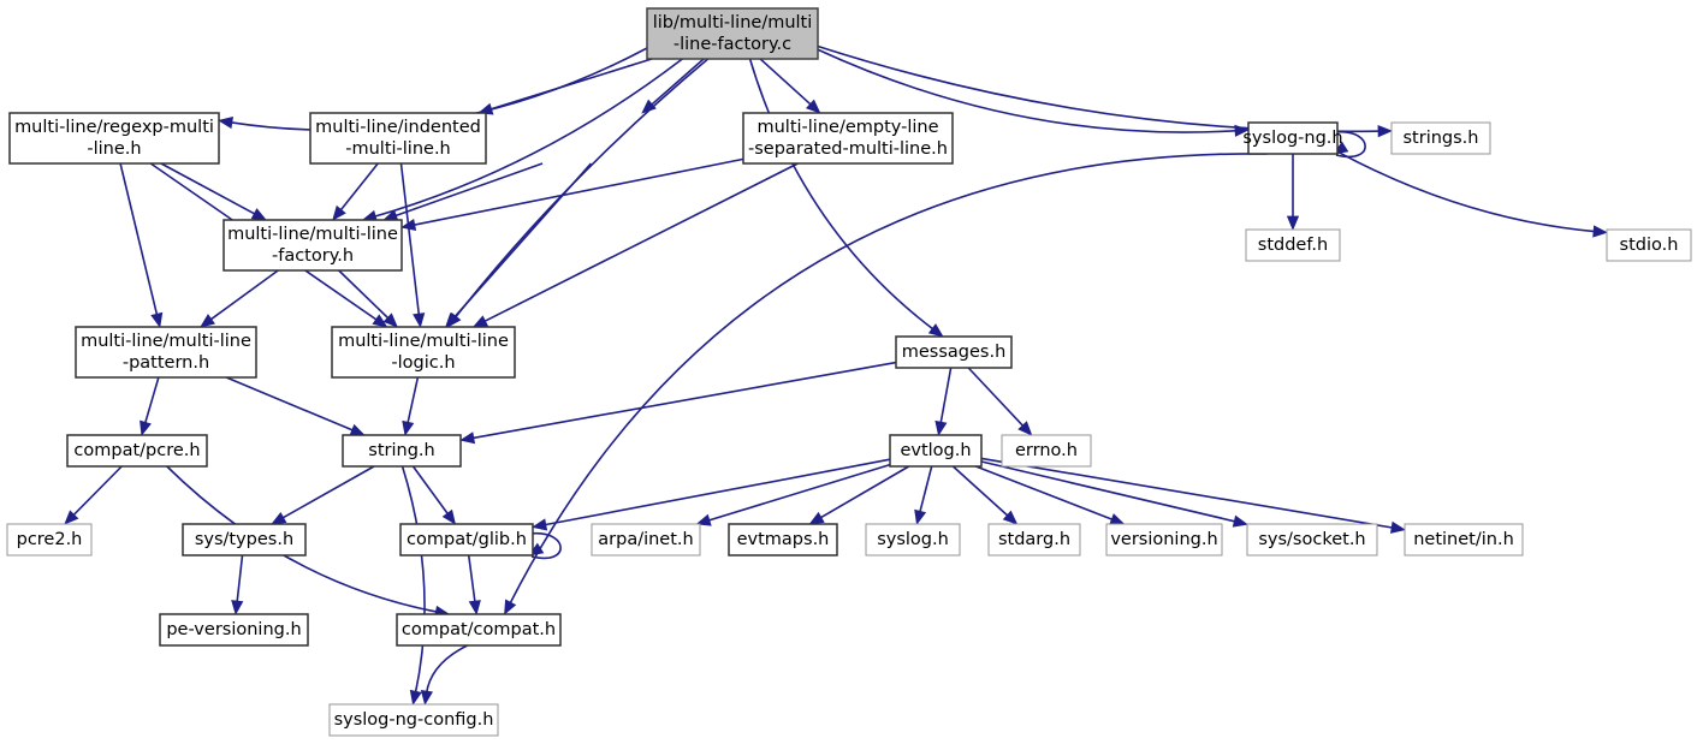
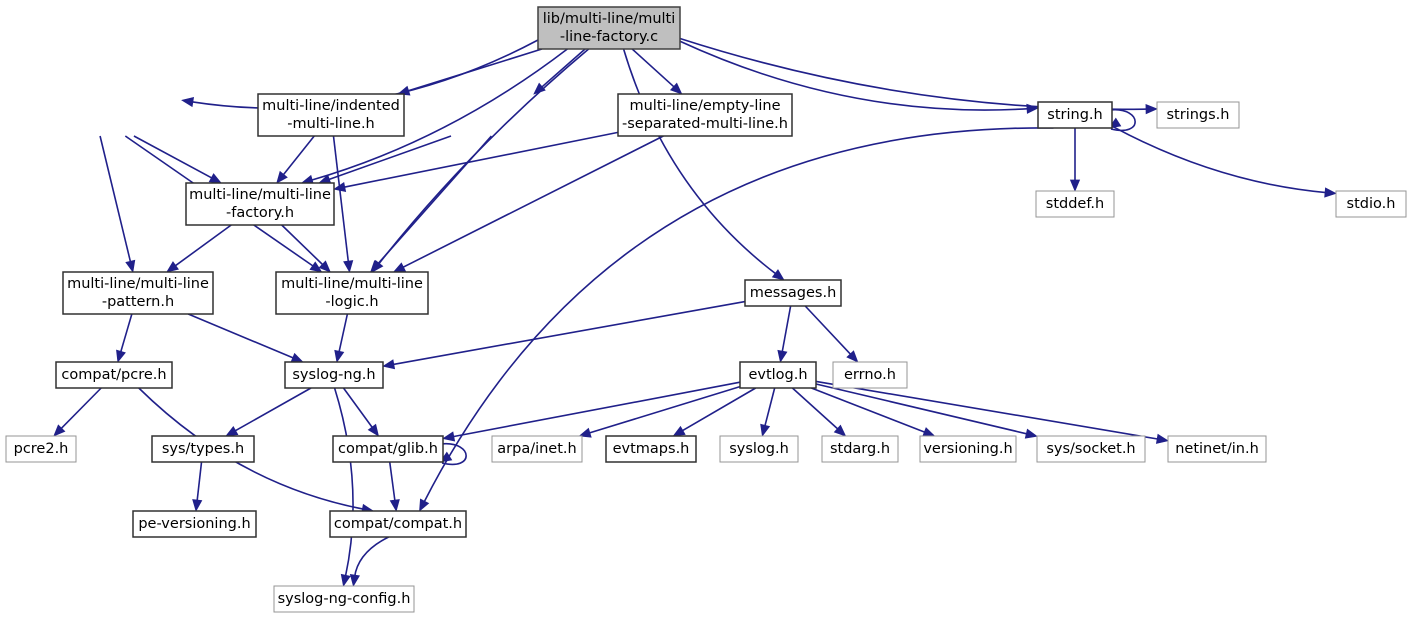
  lib/multi-line/multi -line-factory.c
- multi-line/regexp-multi -line.h
  multi-line/indented -multi-line.h
  multi-line/empty-line -separated-multi-line.h
- syslog-ng.h
+ string.h
  strings.h
  multi-line/multi-line -factory.h
  stddef.h
  stdio.h
  multi-line/multi-line -pattern.h
  multi-line/multi-line -logic.h
  messages.h
  compat/pcre.h
- string.h
+ syslog-ng.h
  evtlog.h
  errno.h
  pcre2.h
  sys/types.h
  compat/glib.h
  arpa/inet.h
  evtmaps.h
  syslog.h
  stdarg.h
  versioning.h
  sys/socket.h
  netinet/in.h
  pe-versioning.h
  compat/compat.h
  syslog-ng-config.h
